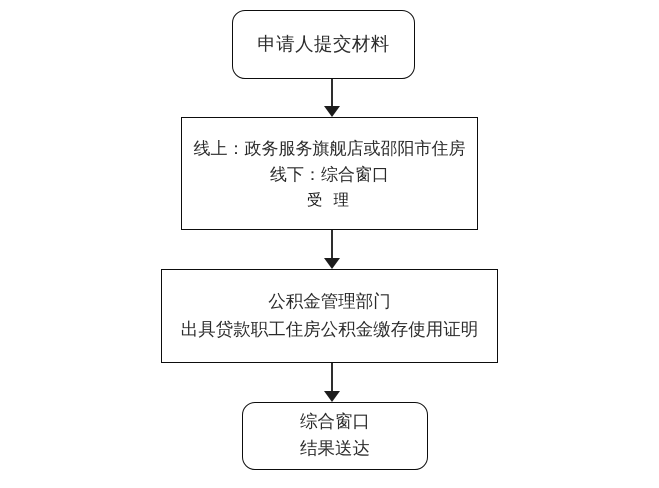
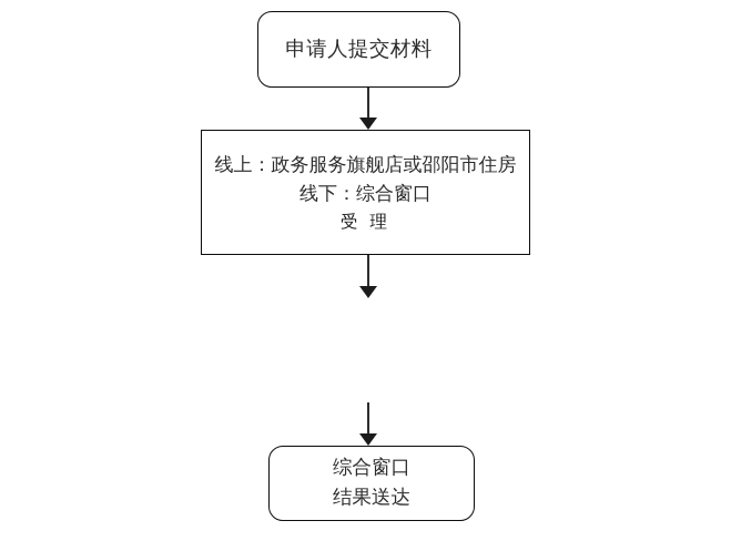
  申请人提交材料
  线上：政务服务旗舰店或邵阳市住房
  线下：综合窗口
  受 理
- 公积金管理部门
- 出具贷款职工住房公积金缴存使用证明
  综合窗口
  结果送达
